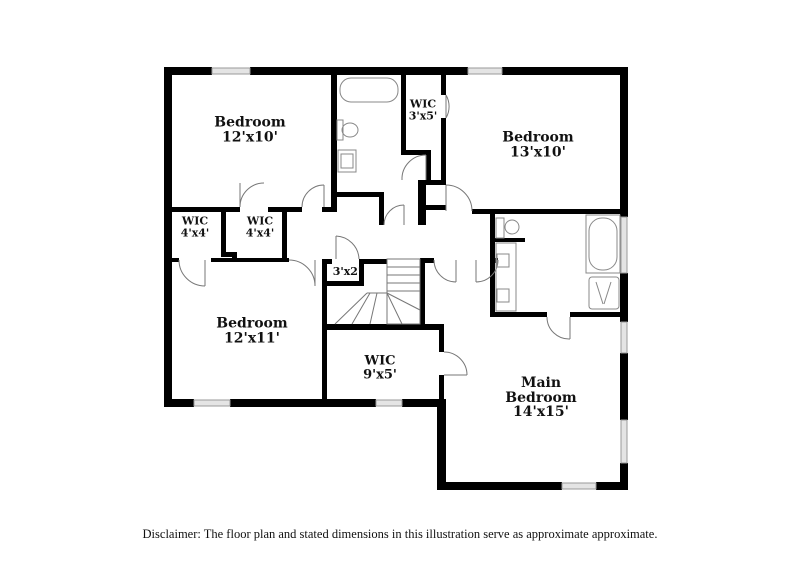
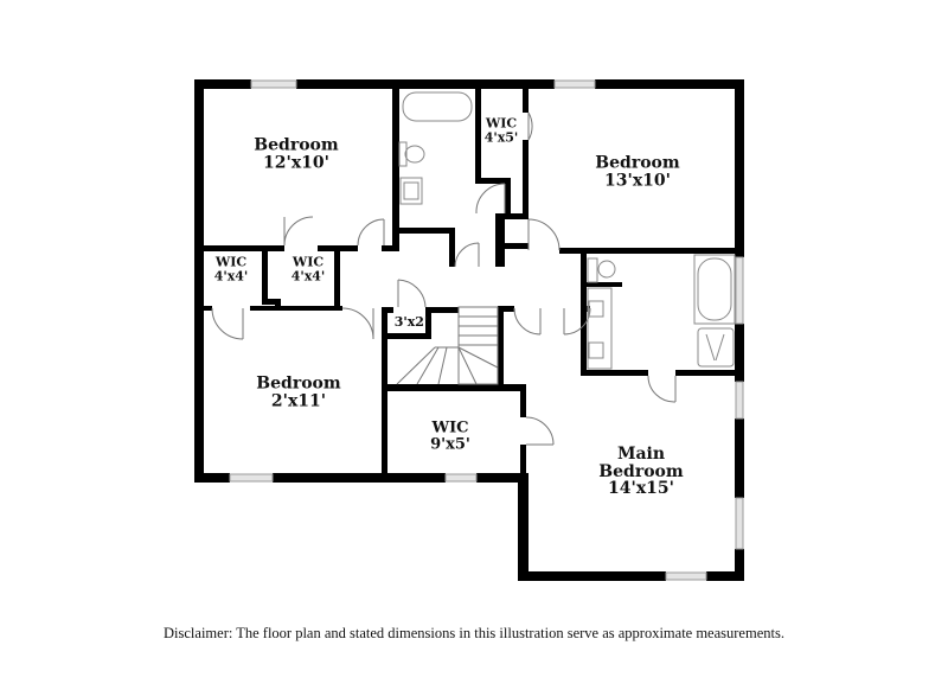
  Bedroom
  12'x10'
  Bedroom
  13'x10'
  Bedroom
- 12'x11'
+ 2'x11'
  Main
  Bedroom
  14'x15'
  WIC
- 3'x5'
+ 4'x5'
  WIC
  4'x4'
  WIC
  4'x4'
  3'x2'
  WIC
  9'x5'
- Disclaimer: The floor plan and stated dimensions in this illustration serve as approximate approximate.
+ Disclaimer: The floor plan and stated dimensions in this illustration serve as approximate measurements.
